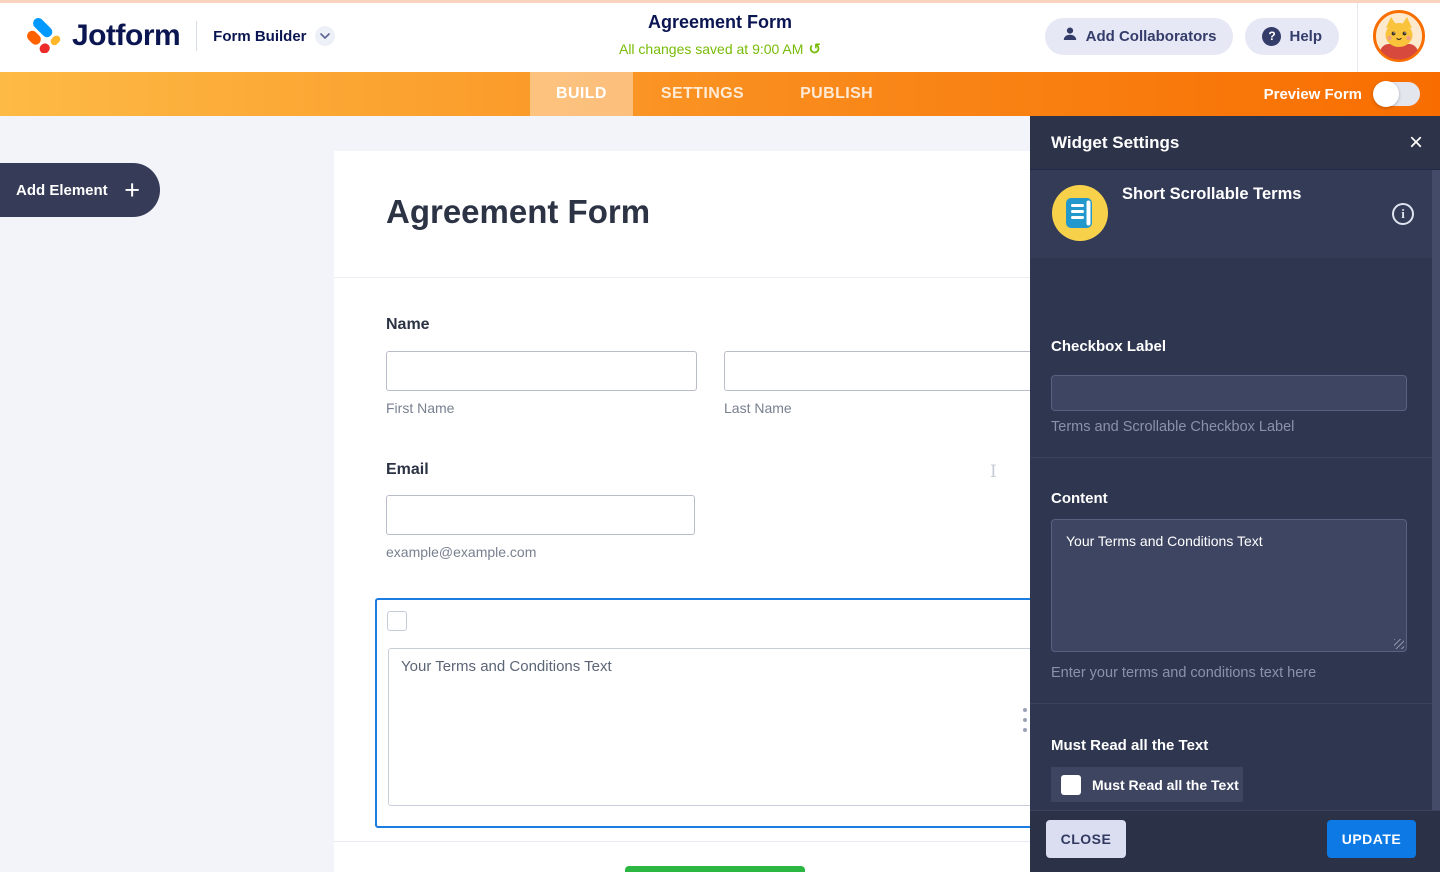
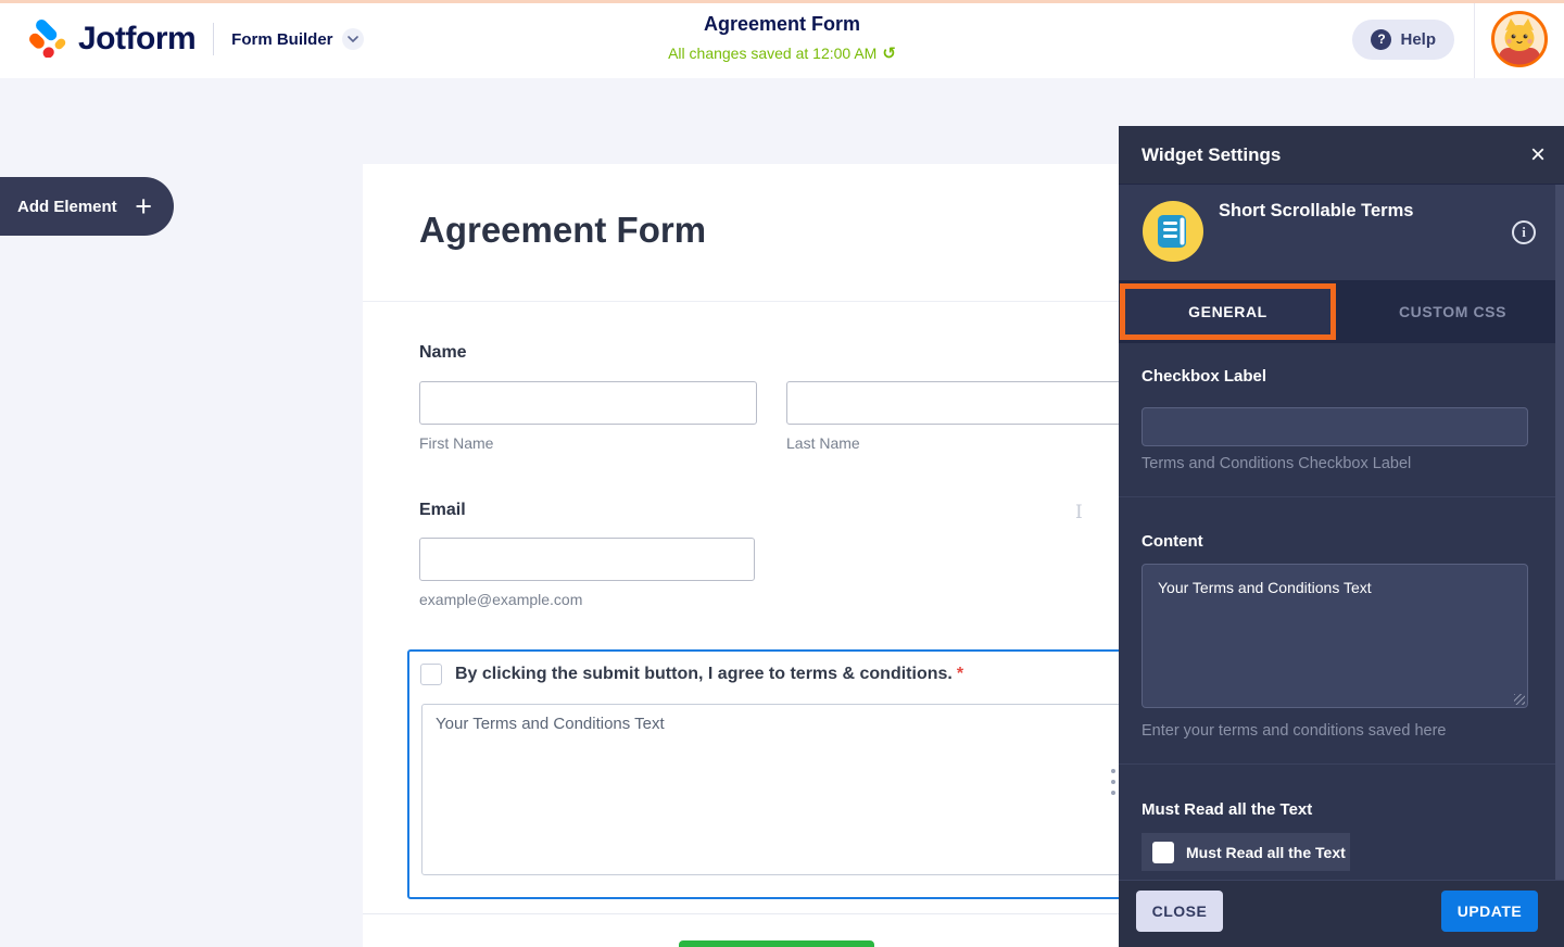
  Jotform
  Form Builder
  Agreement Form
- All changes saved at 9:00 AM
+ All changes saved at 12:00 AM
  ↺
- Add Collaborators
  ?
  Help
- BUILD
- SETTINGS
- PUBLISH
- Preview Form
  Add Element
  +
  Agreement Form
  Name
  First Name
  Last Name
  Email
  example@example.com
+ By clicking the submit button, I agree to terms & conditions. *
  Your Terms and Conditions Text
  I
  Widget Settings
  ×
  Short Scrollable Terms
  i
+ GENERAL
+ CUSTOM CSS
  Checkbox Label
- Terms and Scrollable Checkbox Label
+ Terms and Conditions Checkbox Label
  Content
  Your Terms and Conditions Text
- Enter your terms and conditions text here
+ Enter your terms and conditions saved here
  Must Read all the Text
  Must Read all the Text
  CLOSE
  UPDATE
